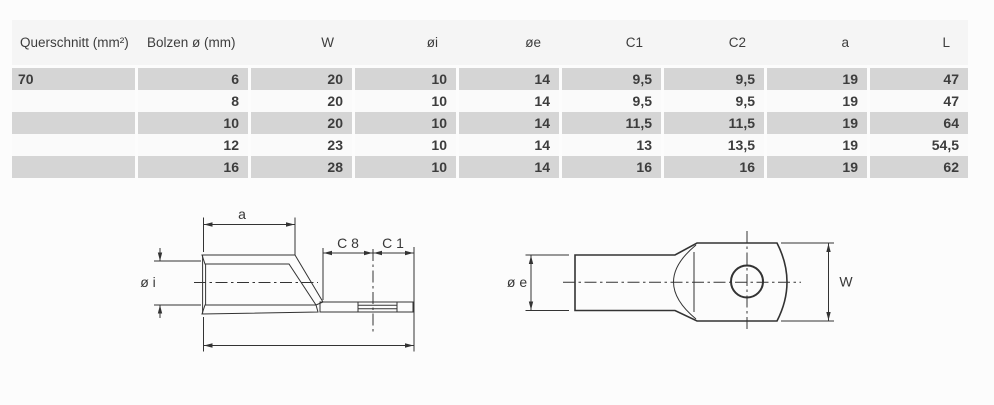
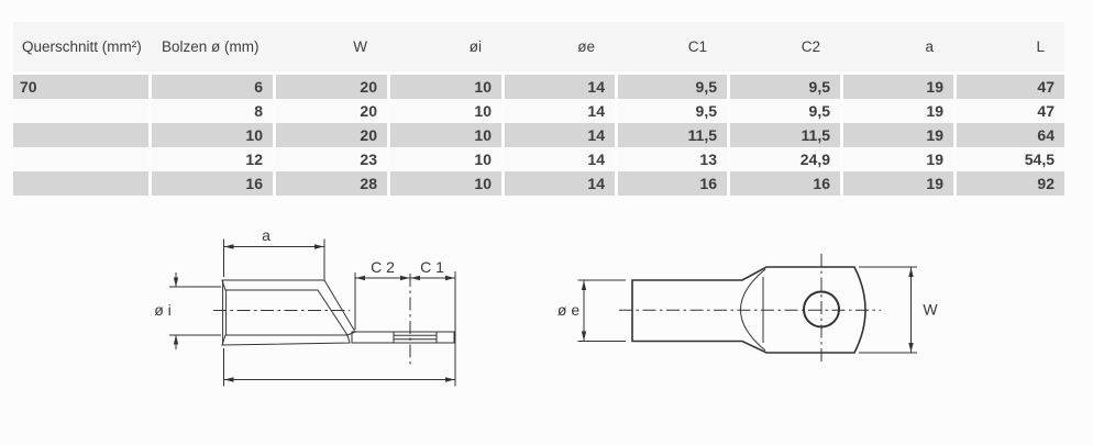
  Querschnitt (mm²)	Bolzen ø (mm)	W	øi	øe	C1	C2	a	L
  70	6	20	10	14	9,5	9,5	19	47
  	8	20	10	14	9,5	9,5	19	47
  	10	20	10	14	11,5	11,5	19	64
- 	12	23	10	14	13	13,5	19	54,5
+ 	12	23	10	14	13	24,9	19	54,5
- 	16	28	10	14	16	16	19	62
+ 	16	28	10	14	16	16	19	92
  a
- C 8
+ C 2
  C 1
  ø i
  ø e
  W
